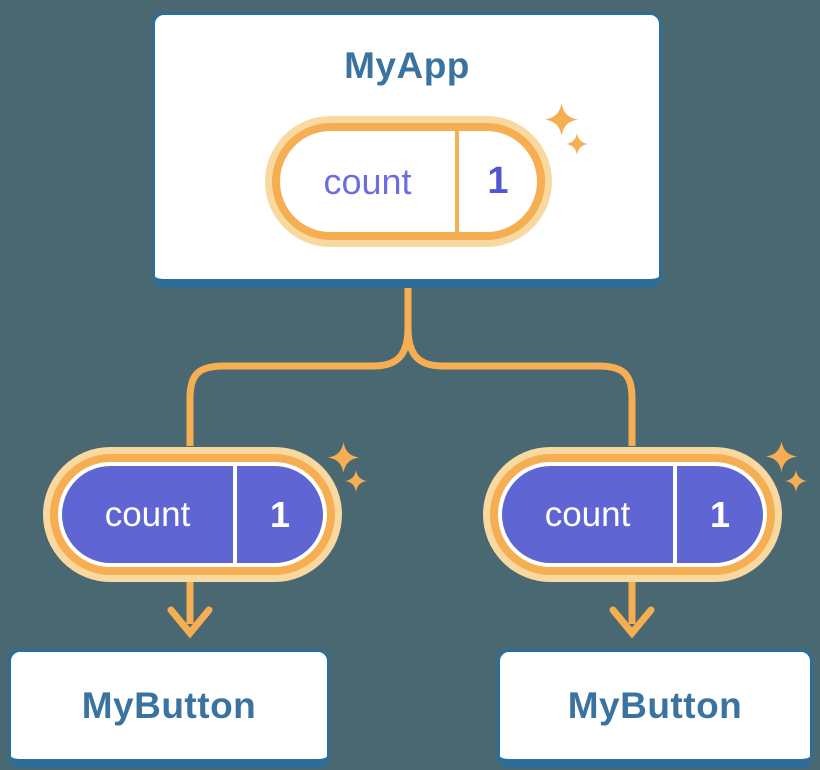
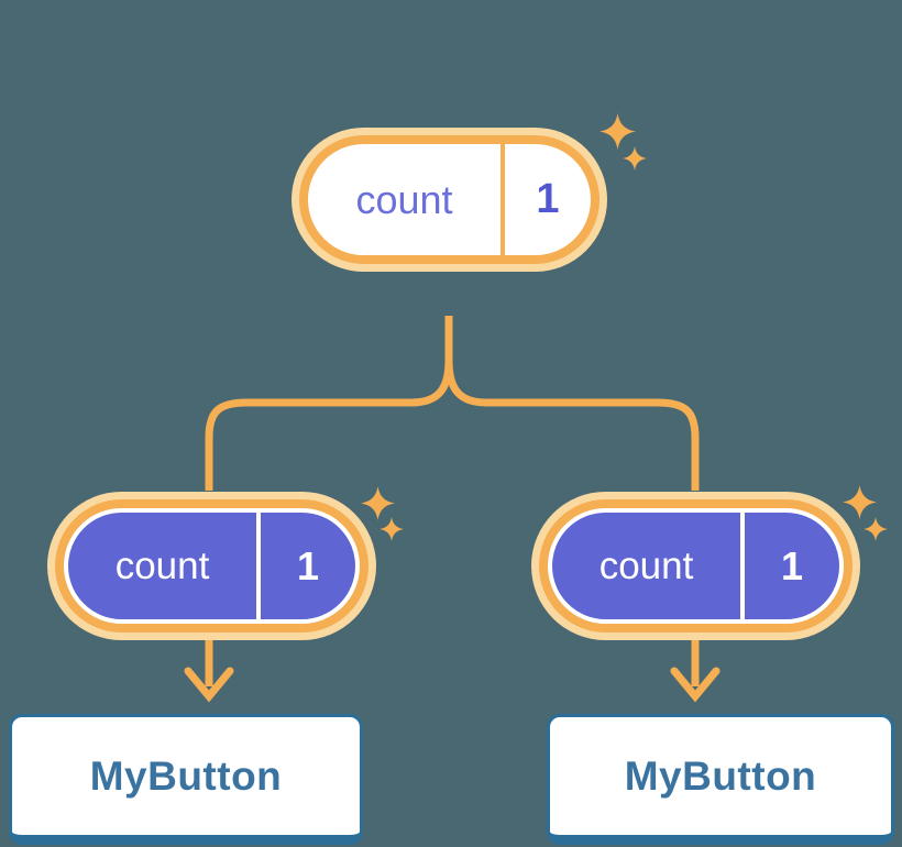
- MyApp
  count
  1
  count
  1
  count
  1
  MyButton
  MyButton
